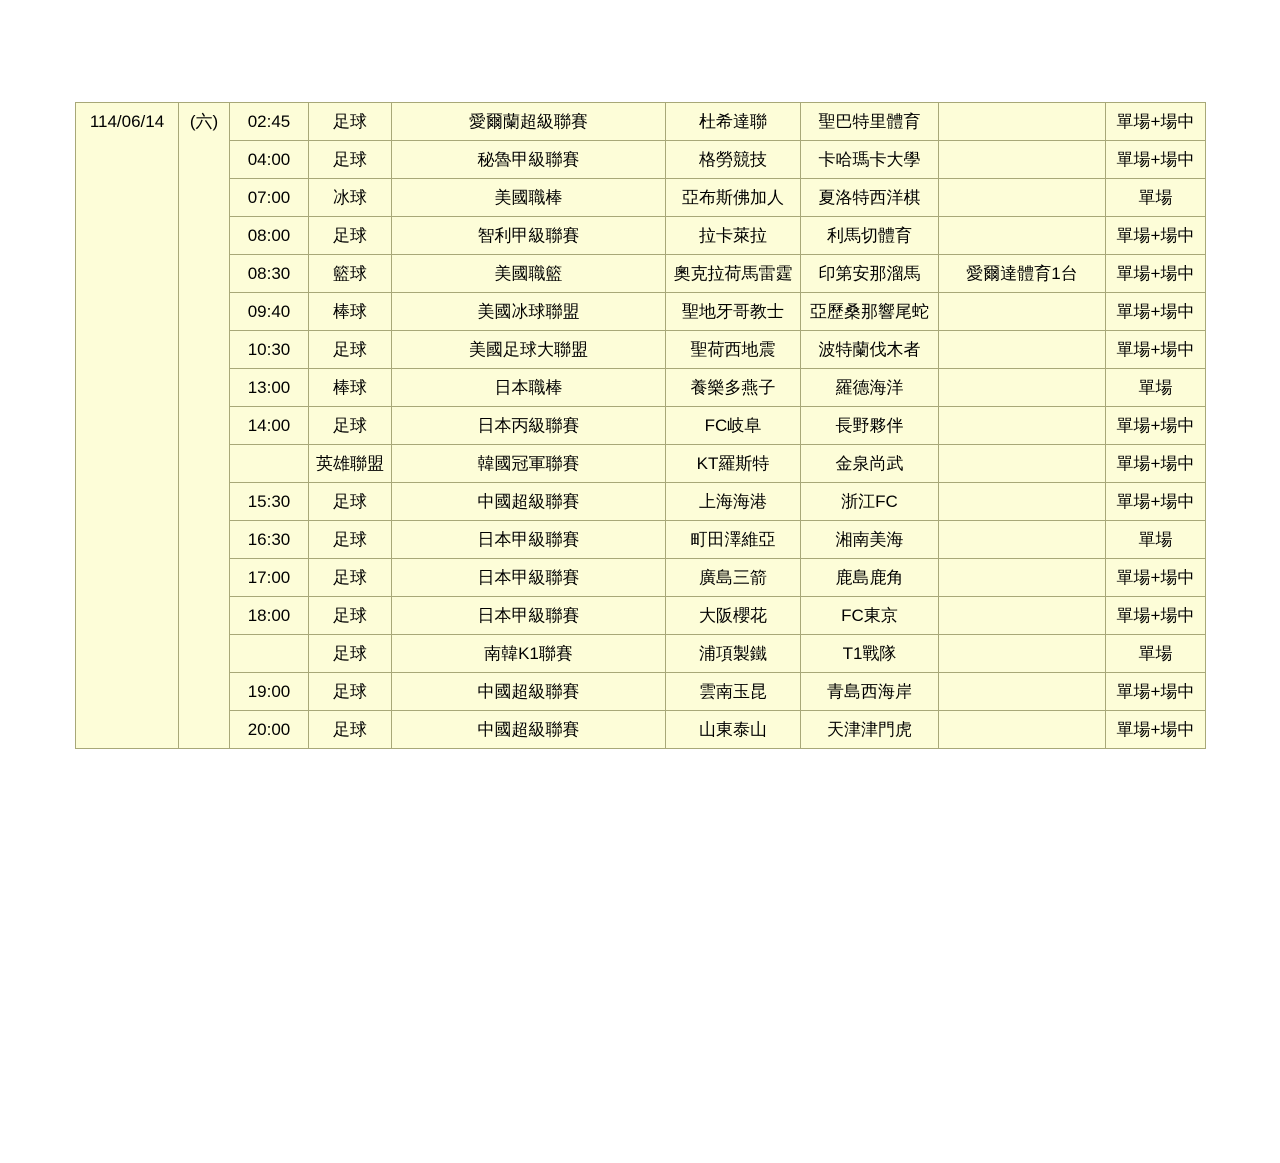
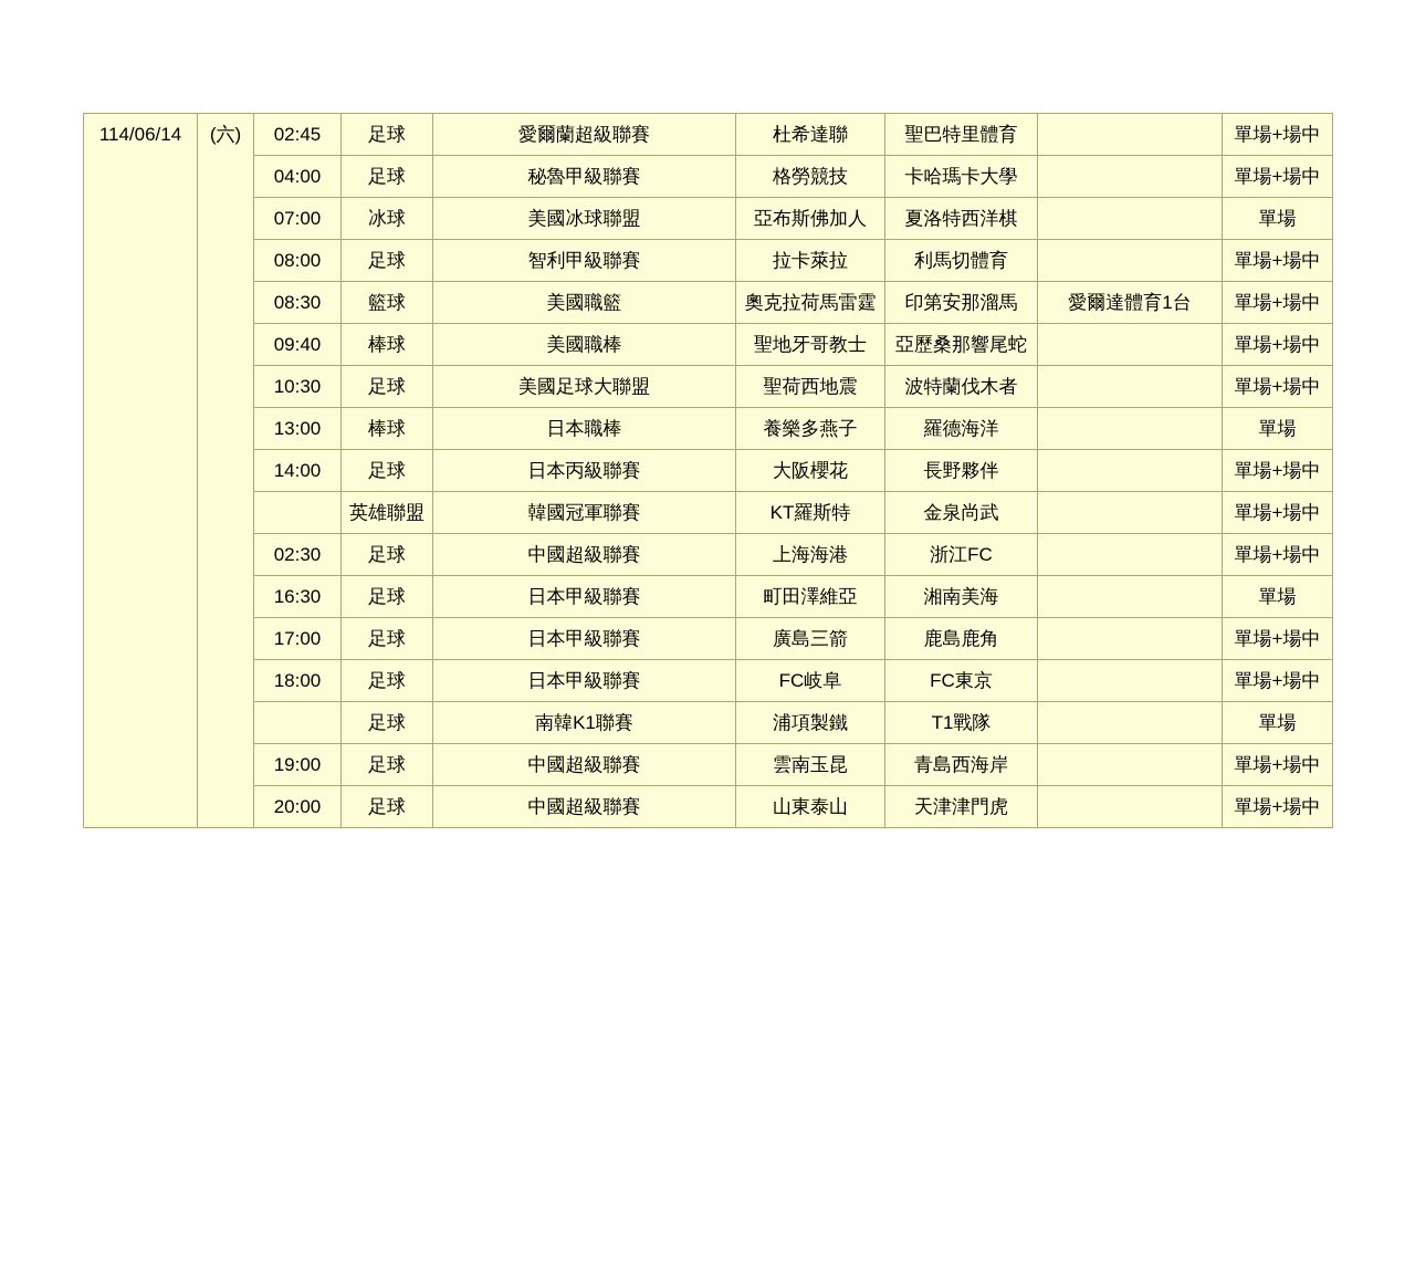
  114/06/14	(六)	02:45	足球	愛爾蘭超級聯賽	杜希達聯	聖巴特里體育		單場+場中
  04:00	足球	秘魯甲級聯賽	格勞競技	卡哈瑪卡大學		單場+場中
- 07:00	冰球	美國職棒	亞布斯佛加人	夏洛特西洋棋		單場
+ 07:00	冰球	美國冰球聯盟	亞布斯佛加人	夏洛特西洋棋		單場
  08:00	足球	智利甲級聯賽	拉卡萊拉	利馬切體育		單場+場中
  08:30	籃球	美國職籃	奧克拉荷馬雷霆	印第安那溜馬	愛爾達體育1台	單場+場中
- 09:40	棒球	美國冰球聯盟	聖地牙哥教士	亞歷桑那響尾蛇		單場+場中
+ 09:40	棒球	美國職棒	聖地牙哥教士	亞歷桑那響尾蛇		單場+場中
  10:30	足球	美國足球大聯盟	聖荷西地震	波特蘭伐木者		單場+場中
  13:00	棒球	日本職棒	養樂多燕子	羅德海洋		單場
- 14:00	足球	日本丙級聯賽	FC岐阜	長野夥伴		單場+場中
+ 14:00	足球	日本丙級聯賽	大阪櫻花	長野夥伴		單場+場中
  	英雄聯盟	韓國冠軍聯賽	KT羅斯特	金泉尚武		單場+場中
- 15:30	足球	中國超級聯賽	上海海港	浙江FC		單場+場中
+ 02:30	足球	中國超級聯賽	上海海港	浙江FC		單場+場中
  16:30	足球	日本甲級聯賽	町田澤維亞	湘南美海		單場
  17:00	足球	日本甲級聯賽	廣島三箭	鹿島鹿角		單場+場中
- 18:00	足球	日本甲級聯賽	大阪櫻花	FC東京		單場+場中
+ 18:00	足球	日本甲級聯賽	FC岐阜	FC東京		單場+場中
  	足球	南韓K1聯賽	浦項製鐵	T1戰隊		單場
  19:00	足球	中國超級聯賽	雲南玉昆	青島西海岸		單場+場中
  20:00	足球	中國超級聯賽	山東泰山	天津津門虎		單場+場中
